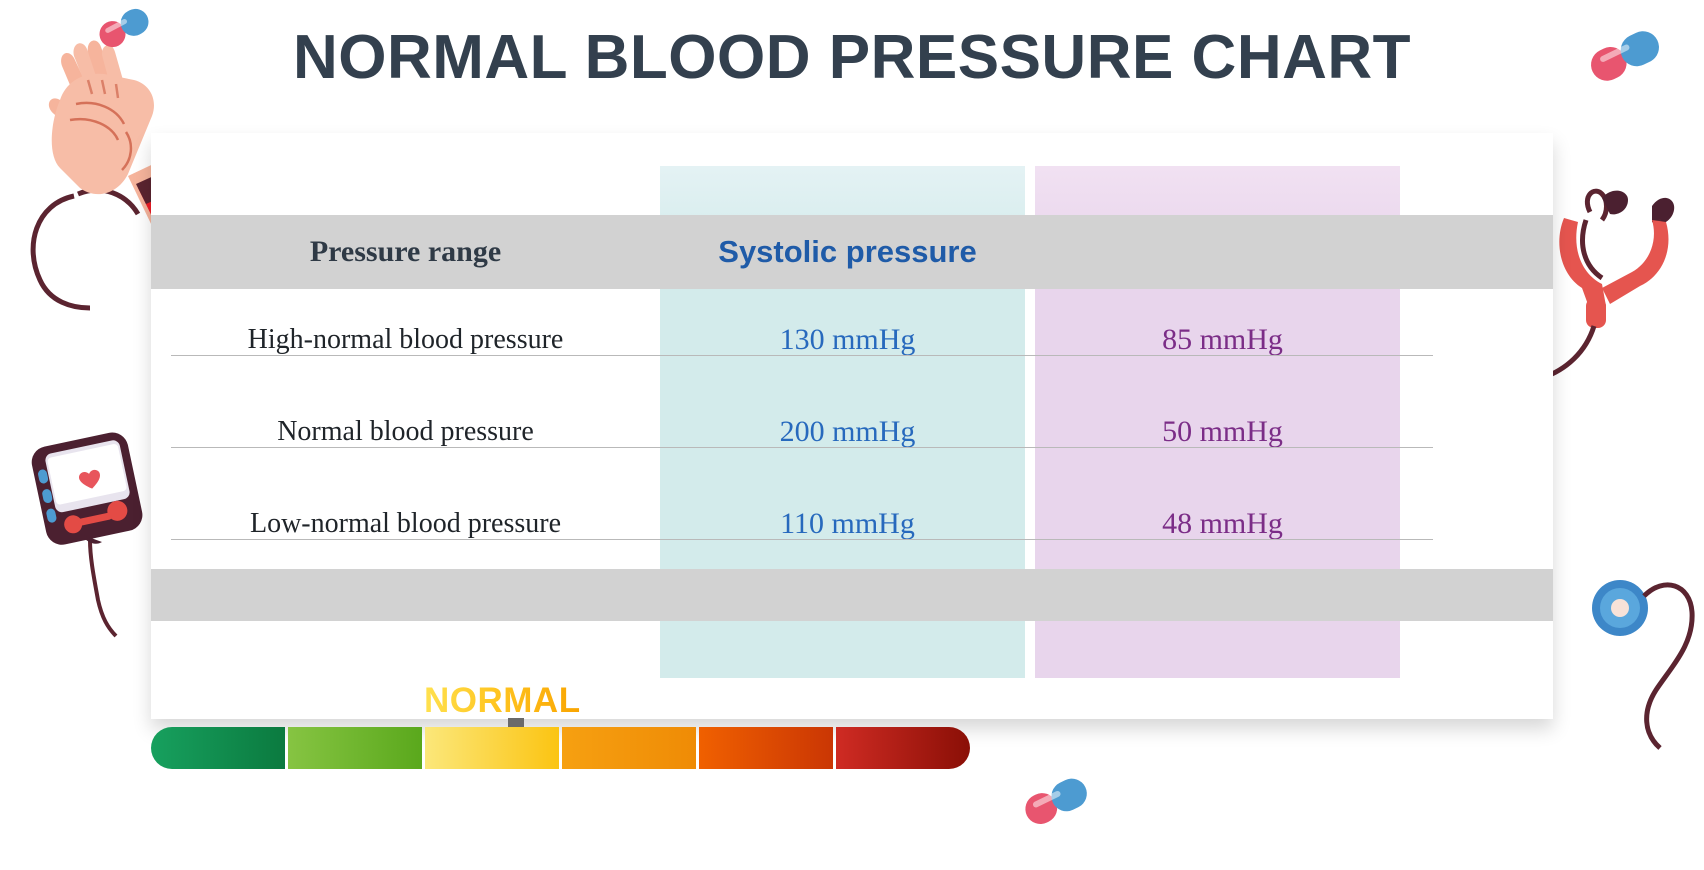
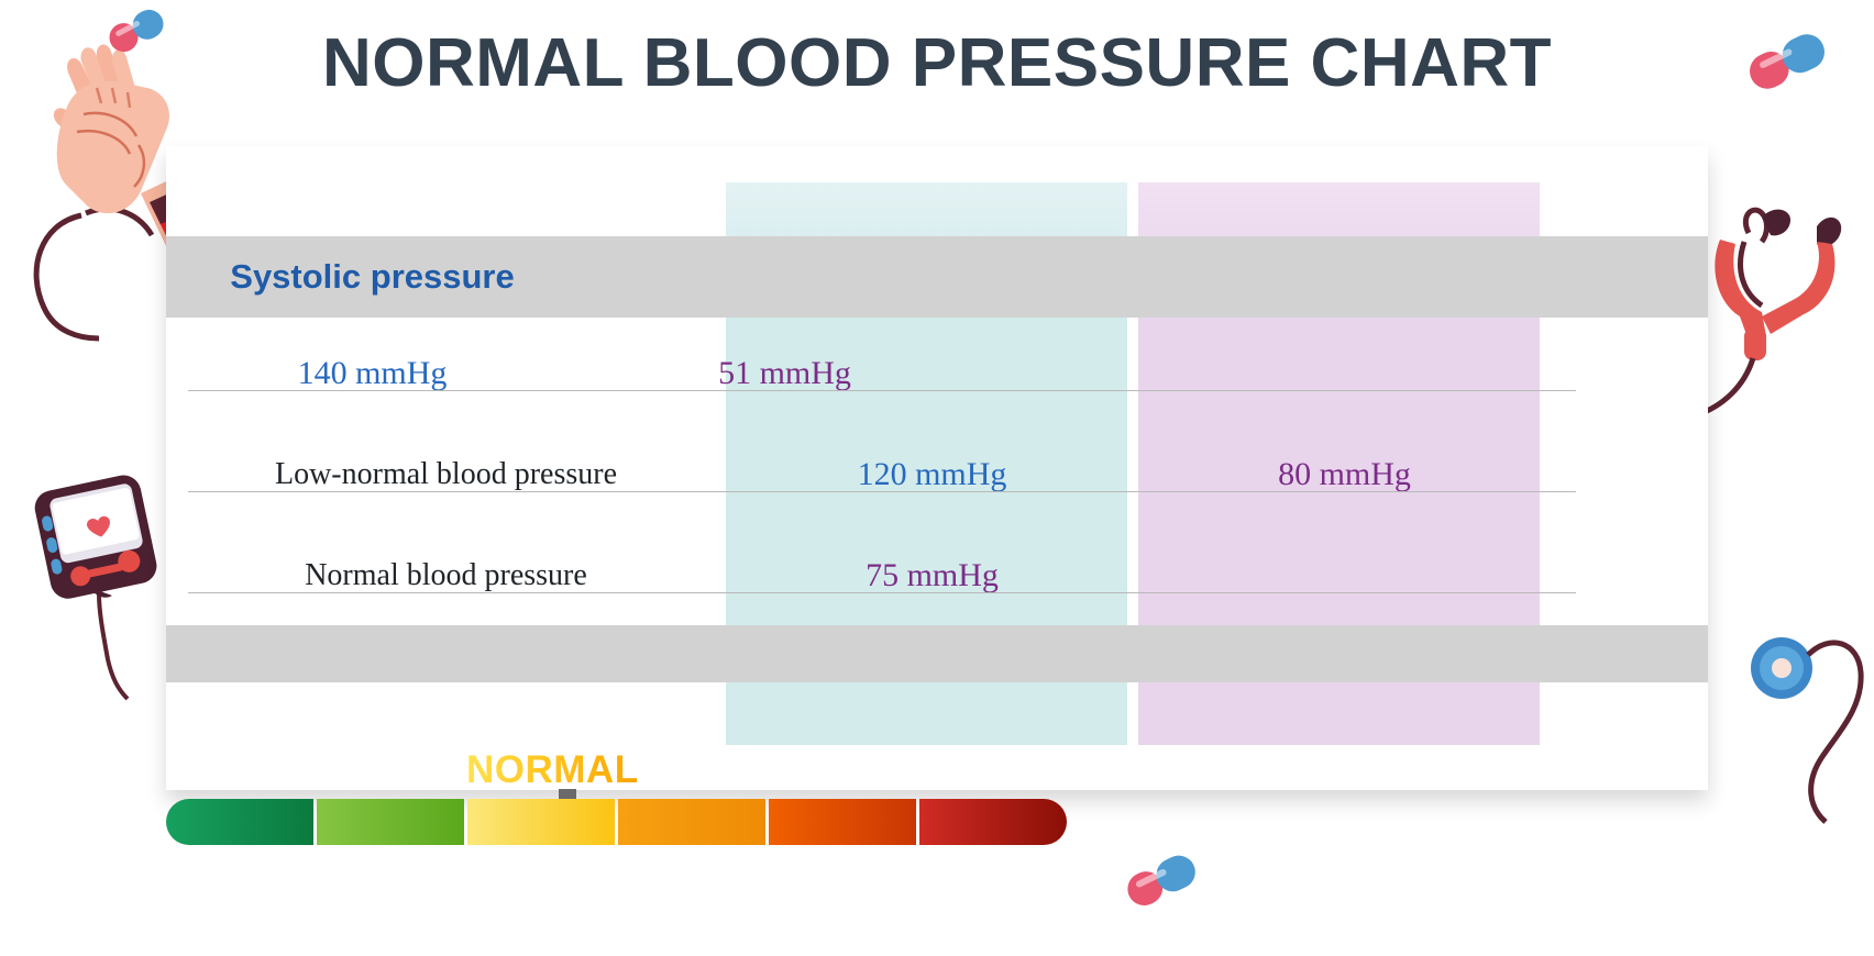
  NORMAL BLOOD PRESSURE CHART
- Pressure range
  Systolic pressure
- High-normal blood pressure
- 130 mmHg
+ 140 mmHg
- 85 mmHg
+ 51 mmHg
- Normal blood pressure
+ Low-normal blood pressure
- 200 mmHg
+ 120 mmHg
- 50 mmHg
+ 80 mmHg
- Low-normal blood pressure
+ Normal blood pressure
- 110 mmHg
- 48 mmHg
+ 75 mmHg
  NORMAL
